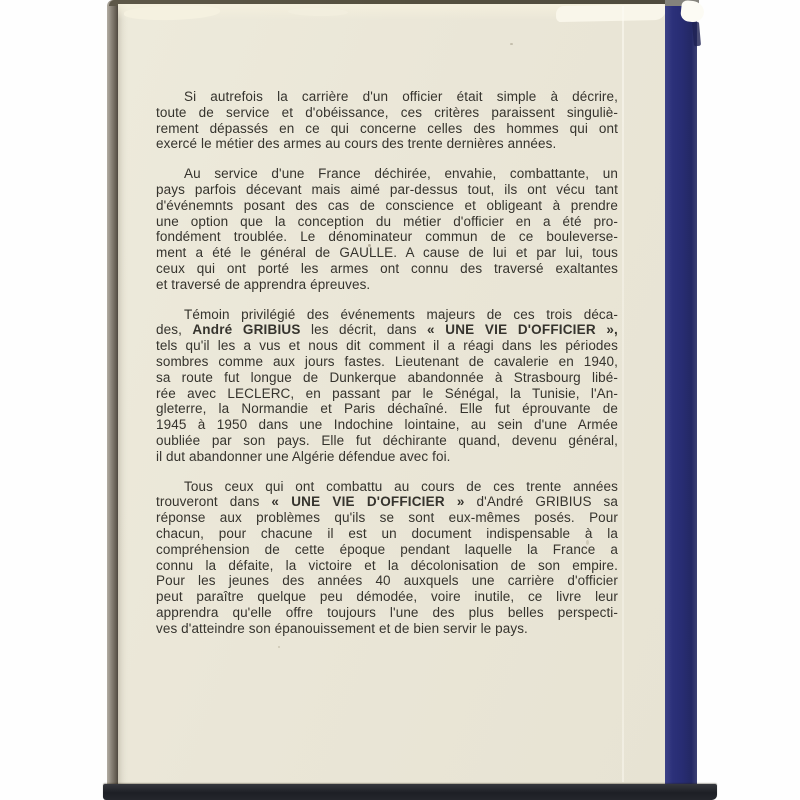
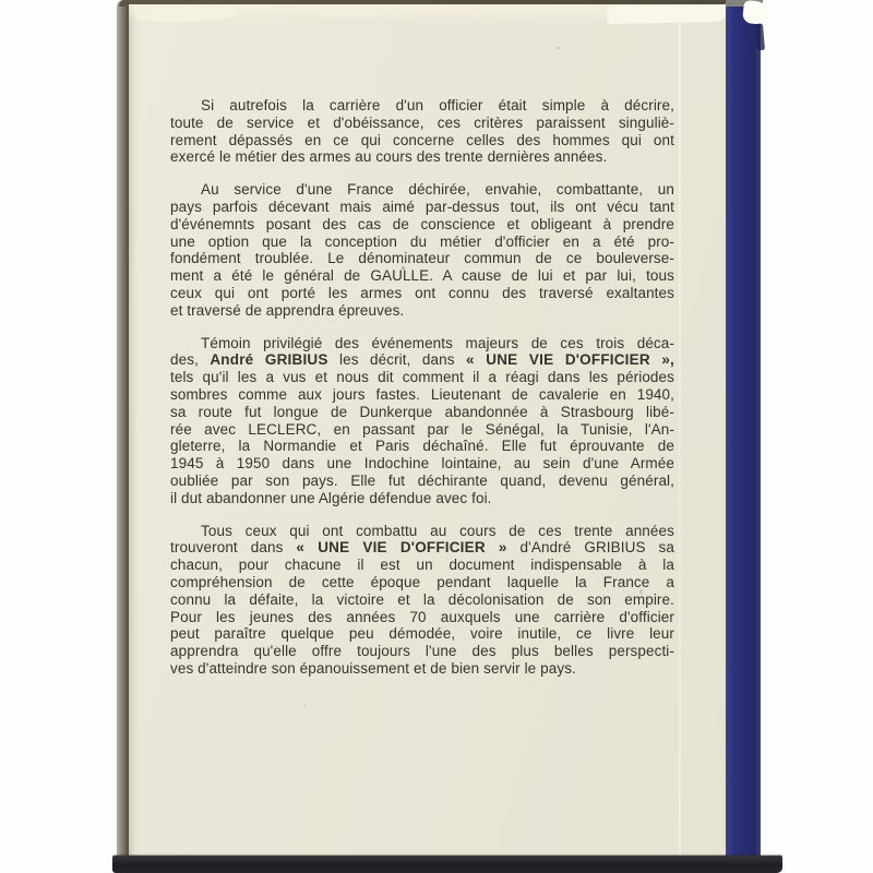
  Si autrefois la carrière d'un officier était simple à décrire,
  toute de service et d'obéissance, ces critères paraissent singuliè-
  rement dépassés en ce qui concerne celles des hommes qui ont
  exercé le métier des armes au cours des trente dernières années.
  Au service d'une France déchirée, envahie, combattante, un
  pays parfois décevant mais aimé par-dessus tout, ils ont vécu tant
  d'événemnts posant des cas de conscience et obligeant à prendre
  une option que la conception du métier d'officier en a été pro-
  fondément troublée. Le dénominateur commun de ce bouleverse-
  ment a été le général de GAULLE. A cause de lui et par lui, tous
  ceux qui ont porté les armes ont connu des traversé exaltantes
  et traversé de apprendra épreuves.
  Témoin privilégié des événements majeurs de ces trois déca-
  des, André GRIBIUS les décrit, dans « UNE VIE D'OFFICIER »,
  tels qu'il les a vus et nous dit comment il a réagi dans les périodes
  sombres comme aux jours fastes. Lieutenant de cavalerie en 1940,
  sa route fut longue de Dunkerque abandonnée à Strasbourg libé-
  rée avec LECLERC, en passant par le Sénégal, la Tunisie, l'An-
  gleterre, la Normandie et Paris déchaîné. Elle fut éprouvante de
  1945 à 1950 dans une Indochine lointaine, au sein d'une Armée
  oubliée par son pays. Elle fut déchirante quand, devenu général,
  il dut abandonner une Algérie défendue avec foi.
  Tous ceux qui ont combattu au cours de ces trente années
  trouveront dans « UNE VIE D'OFFICIER » d'André GRIBIUS sa
- réponse aux problèmes qu'ils se sont eux-mêmes posés. Pour
  chacun, pour chacune il est un document indispensable à la
  compréhension de cette époque pendant laquelle la France a
  connu la défaite, la victoire et la décolonisation de son empire.
- Pour les jeunes des années 40 auxquels une carrière d'officier
+ Pour les jeunes des années 70 auxquels une carrière d'officier
  peut paraître quelque peu démodée, voire inutile, ce livre leur
  apprendra qu'elle offre toujours l'une des plus belles perspecti-
  ves d'atteindre son épanouissement et de bien servir le pays.
